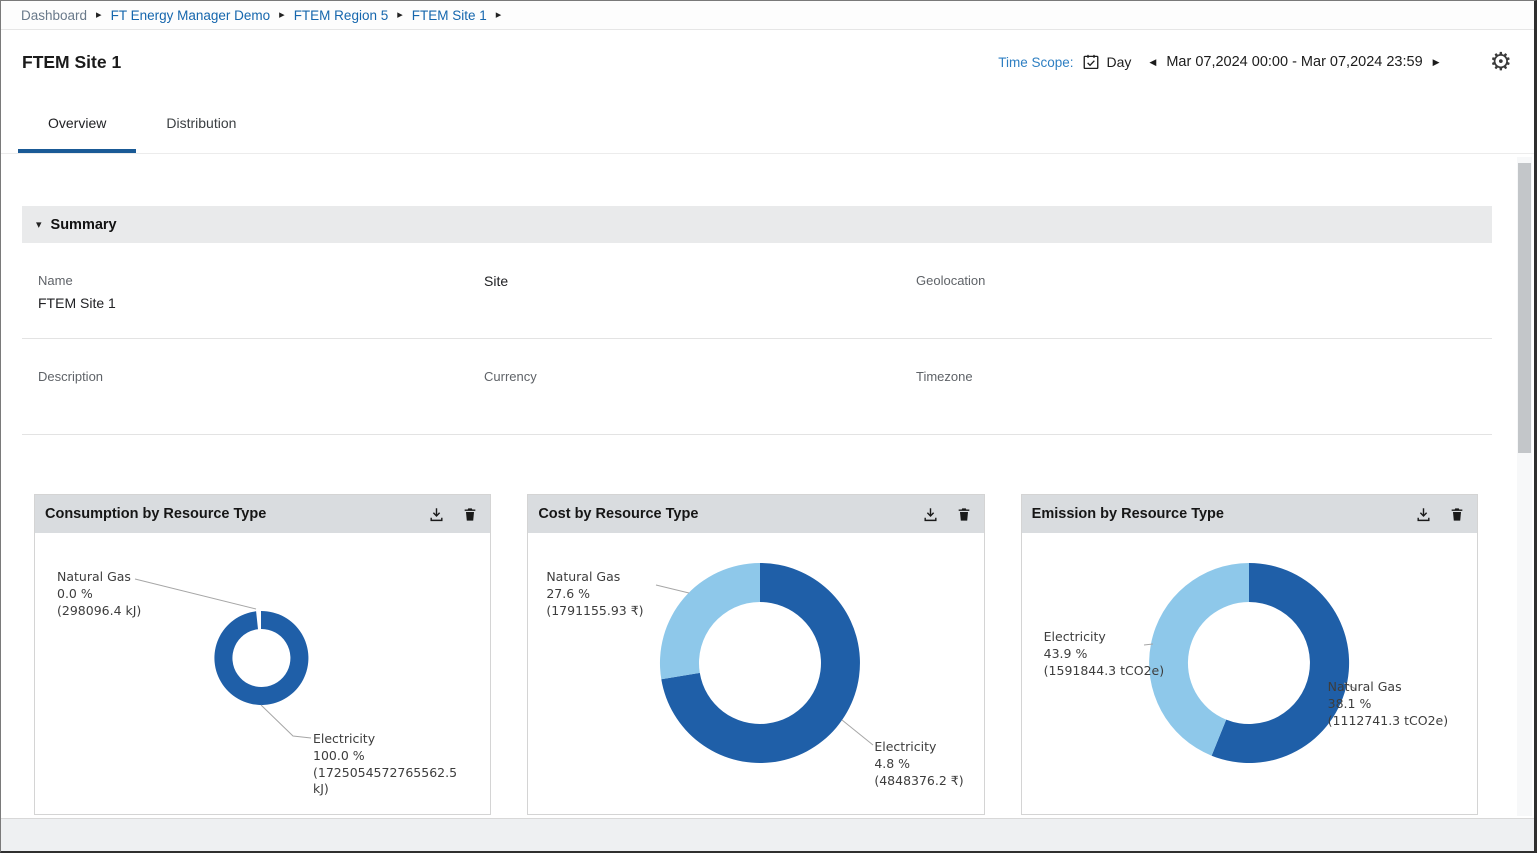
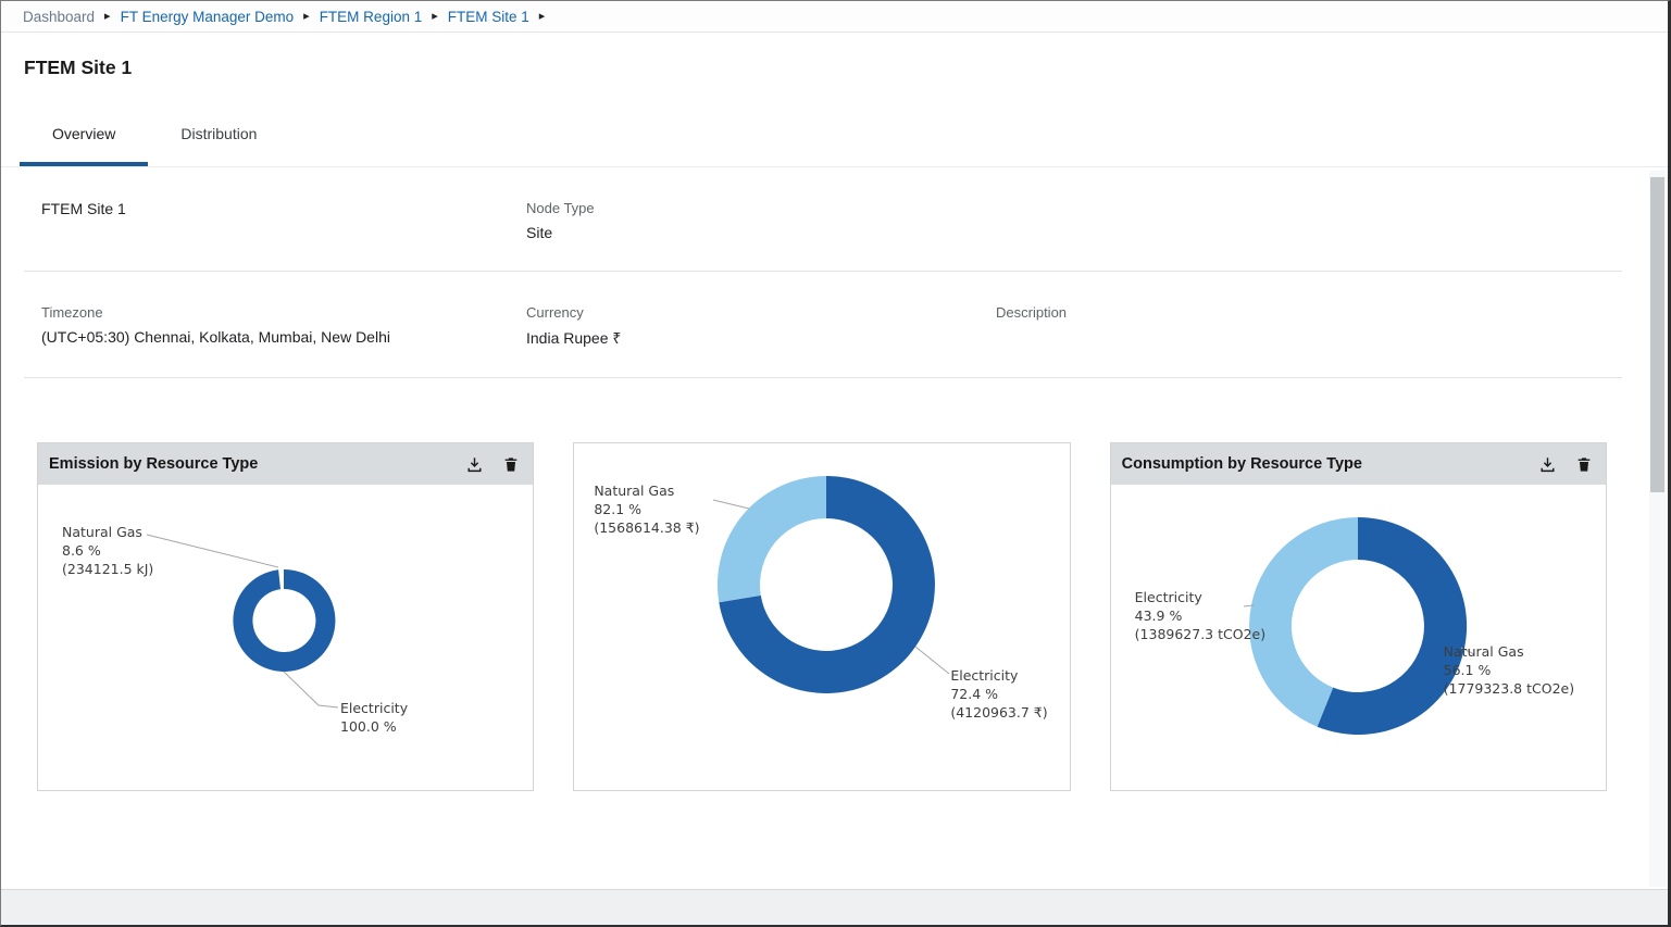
  Dashboard
  ▸
  FT Energy Manager Demo
  ▸
- FTEM Region 5
+ FTEM Region 1
  ▸
  FTEM Site 1
  ▸
  FTEM Site 1
- Time Scope:
- Day
- ◀
- Mar 07,2024 00:00 - Mar 07,2024 23:59
- ▶
- ⚙
  Overview
  Distribution
- ▾
- Summary
- Name
  FTEM Site 1
+ Node Type
  Site
- Geolocation
- Description
+ Timezone
+ (UTC+05:30) Chennai, Kolkata, Mumbai, New Delhi
  Currency
+ India Rupee ₹
- Timezone
+ Description
- Consumption by Resource Type
+ Emission by Resource Type
  Natural Gas
- 0.0 %
+ 8.6 %
- (298096.4 kJ)
+ (234121.5 kJ)
  Electricity
  100.0 %
- (1725054572765562.5 kJ)
- Cost by Resource Type
  Natural Gas
- 27.6 %
+ 82.1 %
- (1791155.93 ₹)
+ (1568614.38 ₹)
  Electricity
- 4.8 %
+ 72.4 %
- (4848376.2 ₹)
+ (4120963.7 ₹)
- Emission by Resource Type
+ Consumption by Resource Type
  Electricity
  43.9 %
- (1591844.3 tCO2e)
+ (1389627.3 tCO2e)
  Natural Gas
- 38.1 %
+ 56.1 %
- (1112741.3 tCO2e)
+ (1779323.8 tCO2e)
